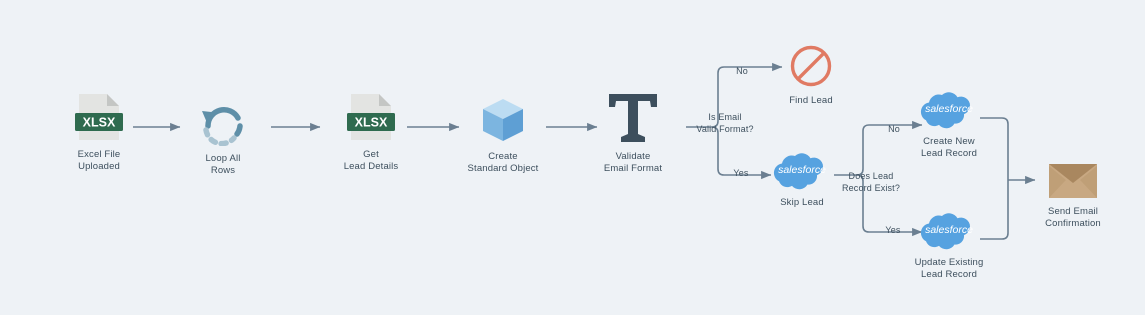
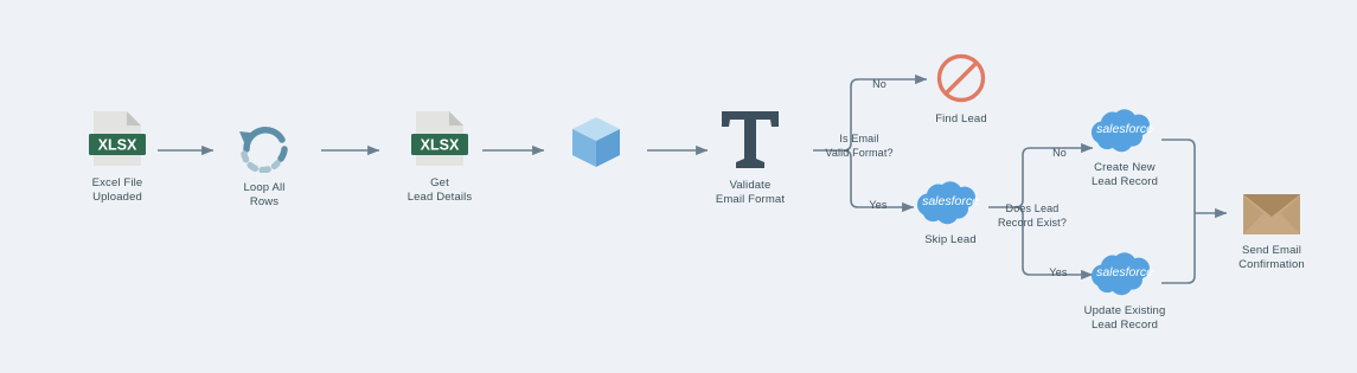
  XLSX
  Excel File
  Uploaded
  Loop All
  Rows
  XLSX
  Get
  Lead Details
- Create
- Standard Object
  Validate
  Email Format
  Find Lead
  salesforce
  Skip Lead
  salesforce
  Create New
  Lead Record
  salesforce
  Update Existing
  Lead Record
  Send Email
  Confirmation
  Is Email
  Valid Format?
  No
  Yes
  Does Lead
  Record Exist?
  No
  Yes
